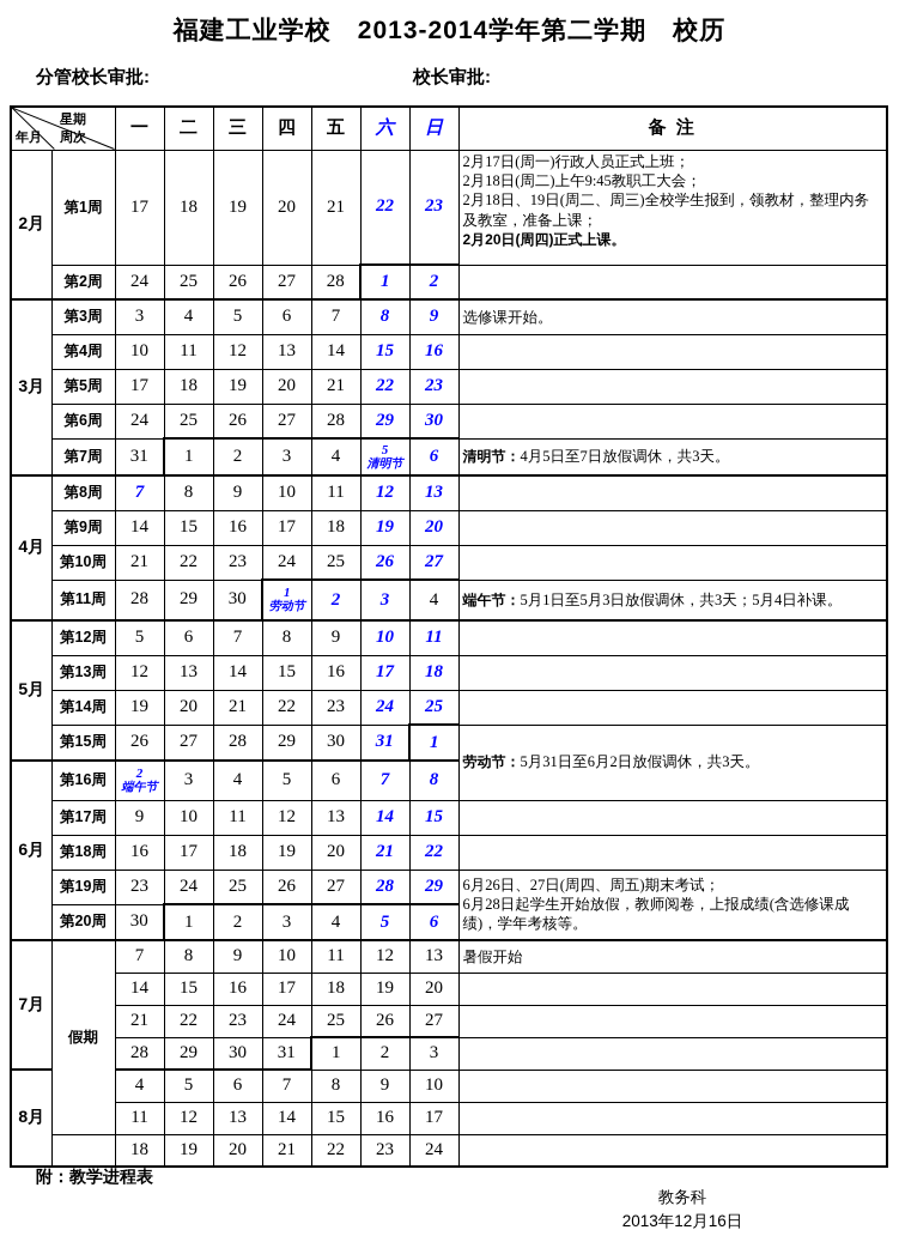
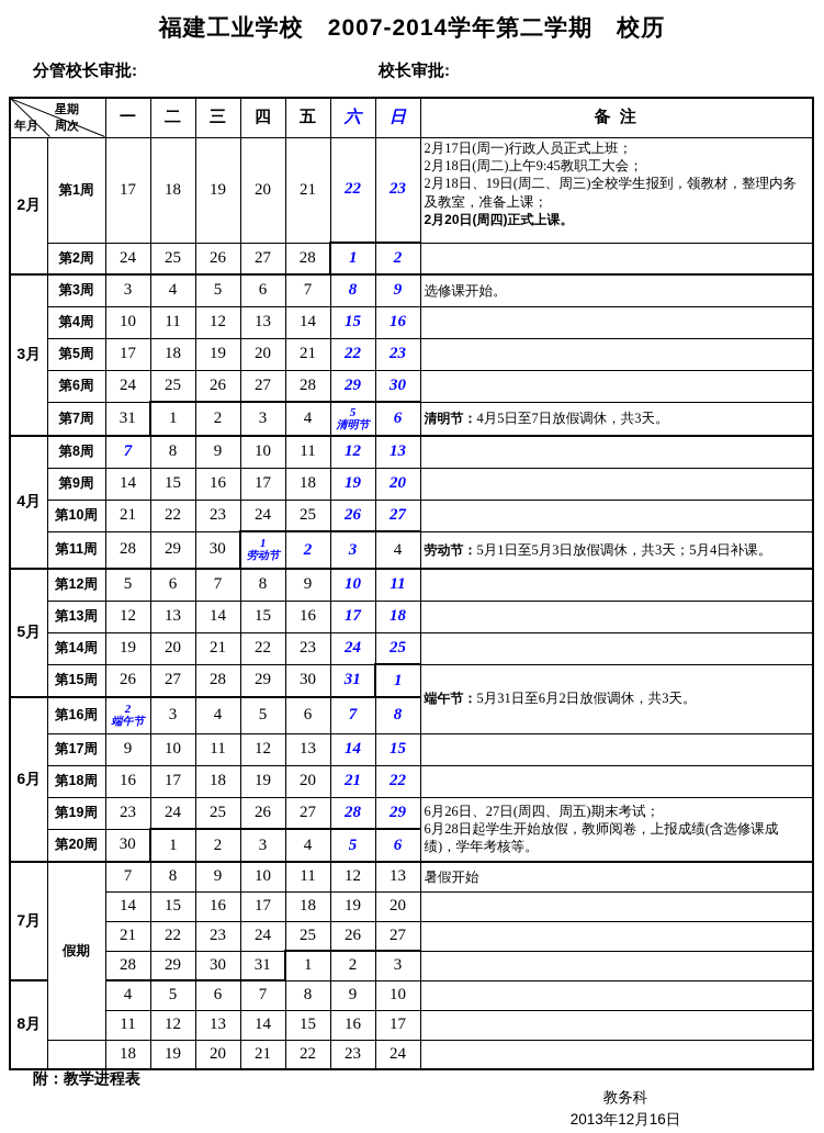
- 福建工业学校 2013-2014学年第二学期 校历
+ 福建工业学校 2007-2014学年第二学期 校历
  分管校长审批:
  校长审批:
  星期周次年月	一	二	三	四	五	六	日	备 注
  2月	第1周	17	18	19	20	21	22	23	2月17日(周一)行政人员正式上班；2月18日(周二)上午9:45教职工大会；2月18日、19日(周二、周三)全校学生报到，领教材，整理内务及教室，准备上课；2月20日(周四)正式上课。
  第2周	24	25	26	27	28	1	2
  3月	第3周	3	4	5	6	7	8	9	选修课开始。
  第4周	10	11	12	13	14	15	16
  第5周	17	18	19	20	21	22	23
  第6周	24	25	26	27	28	29	30
  第7周	31	1	2	3	4	5清明节	6	清明节：4月5日至7日放假调休，共3天。
  4月	第8周	7	8	9	10	11	12	13
  第9周	14	15	16	17	18	19	20
  第10周	21	22	23	24	25	26	27
- 第11周	28	29	30	1劳动节	2	3	4	端午节：5月1日至5月3日放假调休，共3天；5月4日补课。
+ 第11周	28	29	30	1劳动节	2	3	4	劳动节：5月1日至5月3日放假调休，共3天；5月4日补课。
  5月	第12周	5	6	7	8	9	10	11
  第13周	12	13	14	15	16	17	18
  第14周	19	20	21	22	23	24	25
- 第15周	26	27	28	29	30	31	1	劳动节：5月31日至6月2日放假调休，共3天。
+ 第15周	26	27	28	29	30	31	1	端午节：5月31日至6月2日放假调休，共3天。
  6月	第16周	2端午节	3	4	5	6	7	8
  第17周	9	10	11	12	13	14	15
  第18周	16	17	18	19	20	21	22
  第19周	23	24	25	26	27	28	29	6月26日、27日(周四、周五)期末考试；6月28日起学生开始放假，教师阅卷，上报成绩(含选修课成绩)，学年考核等。
  第20周	30	1	2	3	4	5	6
  7月	假期	7	8	9	10	11	12	13	暑假开始
  14	15	16	17	18	19	20
  21	22	23	24	25	26	27
  28	29	30	31	1	2	3
  8月	4	5	6	7	8	9	10
  11	12	13	14	15	16	17
  	18	19	20	21	22	23	24
  附：教学进程表
  教务科
  2013年12月16日
